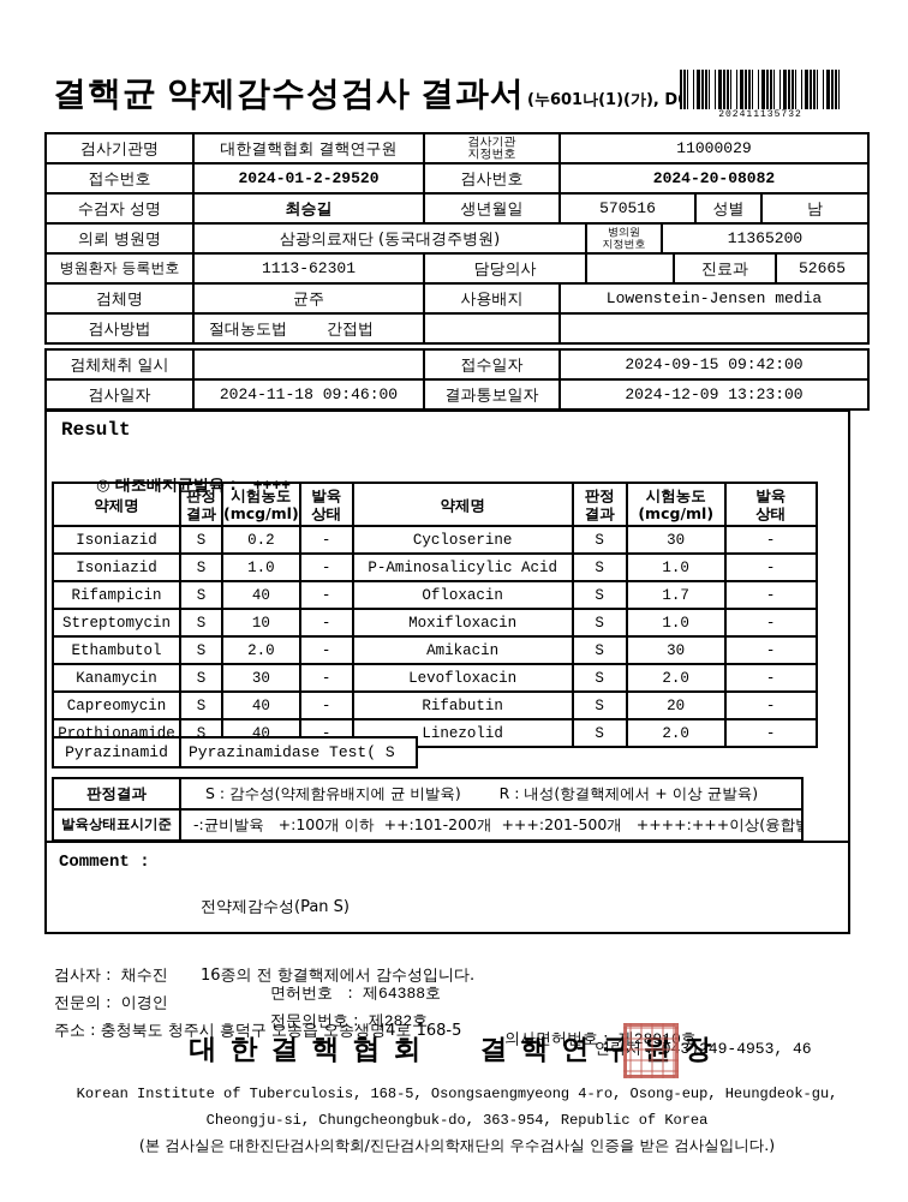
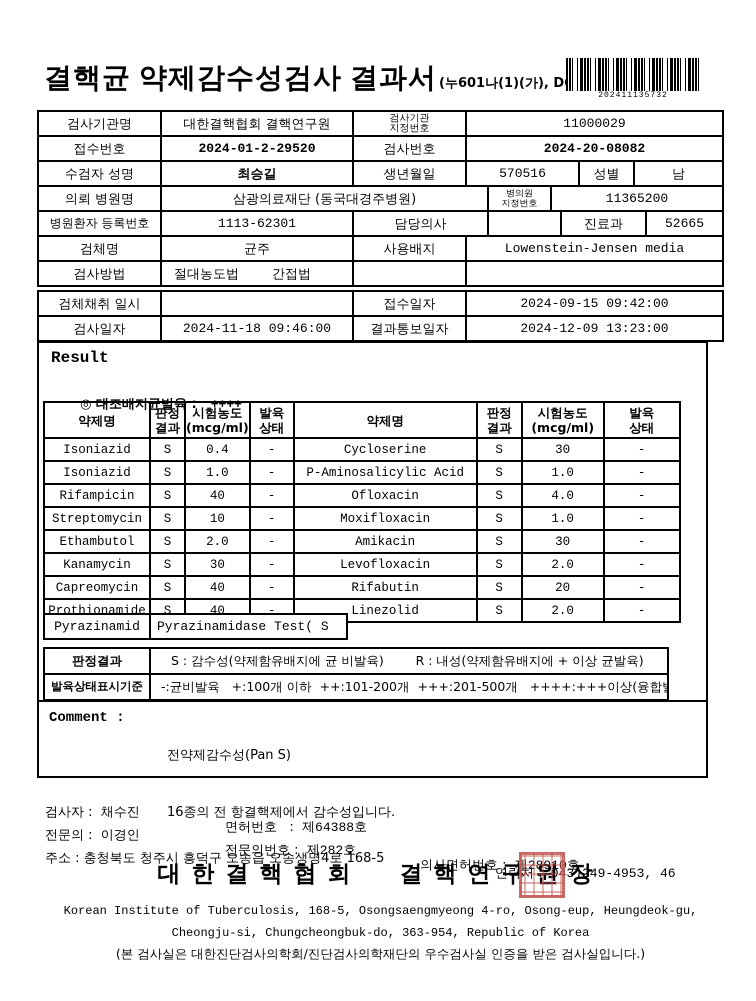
  결핵균 약제감수성검사 결과서 (누601나(1)(가), D
  202411135732
  검사기관명
  대한결핵협회 결핵연구원
  검사기관
  지정번호
  11000029
  접수번호
  2024-01-2-29520
  검사번호
  2024-20-08082
  수검자 성명
  최승길
  생년월일
  570516
  성별
  남
  의뢰 병원명
  삼광의료재단 (동국대경주병원)
  병의원
  지정번호
  11365200
  병원환자 등록번호
  1113-62301
  담당의사
  진료과
  52665
  검체명
  균주
  사용배지
  Lowenstein-Jensen media
  검사방법
  절대농도법 간접법
  검체채취 일시
  접수일자
  2024-09-15 09:42:00
  검사일자
  2024-11-18 09:46:00
  결과통보일자
  2024-12-09 13:23:00
  Result
  ◎ 대조배지균발육 : ++++
  약제명	판정결과	시험농도(mcg/ml)	발육상태	약제명	판정결과	시험농도(mcg/ml)	발육상태
- Isoniazid	S	0.2	-	Cycloserine	S	30	-
+ Isoniazid	S	0.4	-	Cycloserine	S	30	-
  Isoniazid	S	1.0	-	P-Aminosalicylic Acid	S	1.0	-
- Rifampicin	S	40	-	Ofloxacin	S	1.7	-
+ Rifampicin	S	40	-	Ofloxacin	S	4.0	-
  Streptomycin	S	10	-	Moxifloxacin	S	1.0	-
  Ethambutol	S	2.0	-	Amikacin	S	30	-
  Kanamycin	S	30	-	Levofloxacin	S	2.0	-
  Capreomycin	S	40	-	Rifabutin	S	20	-
  Prothionamide	S	40	-	Linezolid	S	2.0	-
  Pyrazinamid
  Pyrazinamidase Test( S
  판정결과
- S : 감수성(약제함유배지에 균 비발육) R : 내성(항결핵제에서 + 이상 균발육)
+ S : 감수성(약제함유배지에 균 비발육) R : 내성(약제함유배지에 + 이상 균발육)
  발육상태표시기준
  -:균비발육 +:100개 이하 ++:101-200개 +++:201-500개 ++++:+++이상(융합발
  Comment :
  전약제감수성(Pan S)
  16종의 전 항결핵제에서 감수성입니다.
  검사자 : 채수진
  면허번호 : 제64388호
  전문의 : 이경인
  전문의번호 : 제282호
  주소 : 충청북도 청주시 흥덕구 오송읍 오송생명4로 168-5
  연락 3)249-4953, 46
  대한결핵협회 결핵연장
  Korean Institute of Tuberculosis, 168-5, Osongsaengmyeong 4-ro, Osong-eup, Heungdeok-gu,
  Cheongju-si, Chungcheongbuk-do, 363-954, Republic of Korea
  (본 검사실은 대한진단검사의학회/진단검사의학재단의 우수검사실 인증을 받은 검사실입니다.)
